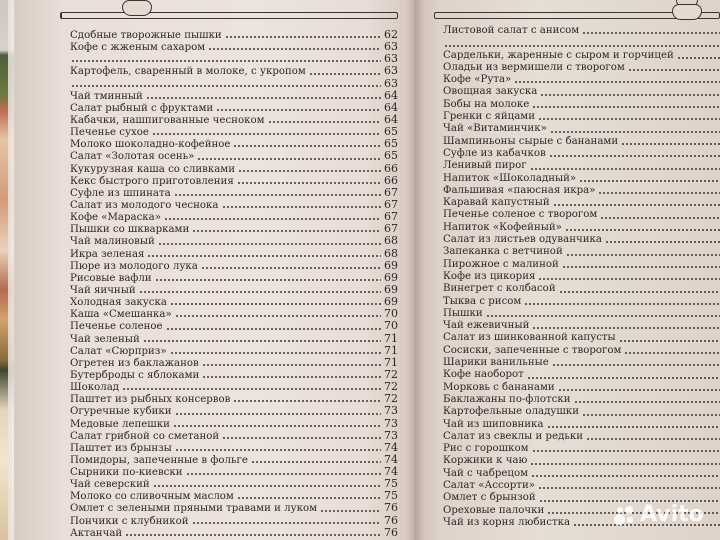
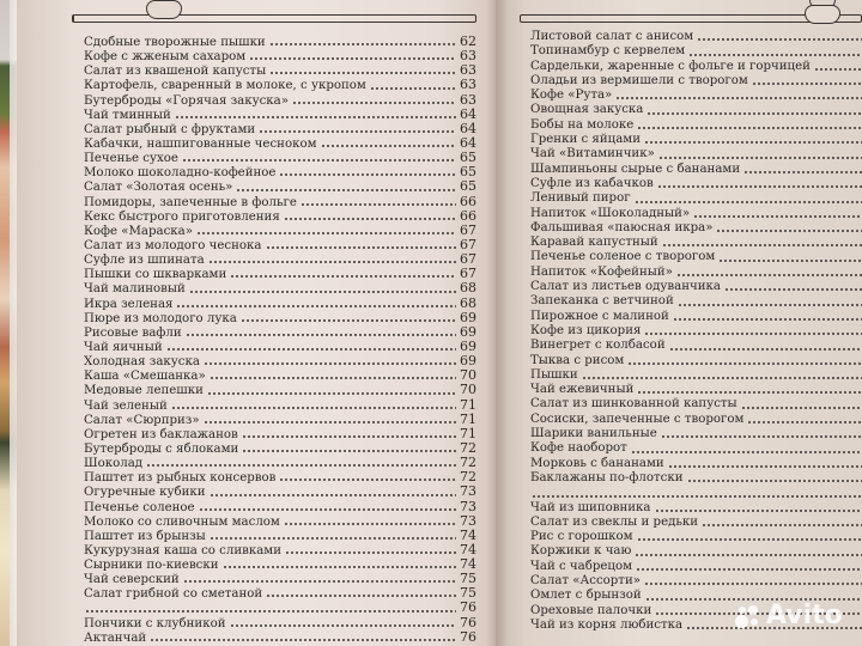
  Сдобные творожные пышки
  62
  Кофе с жженым сахаром
  63
+ Салат из квашеной капусты
  63
  Картофель, сваренный в молоке, с укропом
  63
+ Бутерброды «Горячая закуска»
  63
  Чай тминный
  64
  Салат рыбный с фруктами
  64
  Кабачки, нашпигованные чесноком
  64
  Печенье сухое
  65
  Молоко шоколадно-кофейное
  65
  Салат «Золотая осень»
  65
- Кукурузная каша со сливками
+ Помидоры, запеченные в фольге
  66
  Кекс быстрого приготовления
  66
- Суфле из шпината
+ Кофе «Мараска»
  67
  Салат из молодого чеснока
  67
- Кофе «Мараска»
+ Суфле из шпината
  67
  Пышки со шкварками
  67
  Чай малиновый
  68
  Икра зеленая
  68
  Пюре из молодого лука
  69
  Рисовые вафли
  69
  Чай яичный
  69
  Холодная закуска
  69
  Каша «Смешанка»
  70
- Печенье соленое
+ Медовые лепешки
  70
  Чай зеленый
  71
  Салат «Сюрприз»
  71
  Огретен из баклажанов
  71
  Бутерброды с яблоками
  72
  Шоколад
  72
  Паштет из рыбных консервов
  72
  Огуречные кубики
  73
- Медовые лепешки
+ Печенье соленое
  73
- Салат грибной со сметаной
+ Молоко со сливочным маслом
  73
  Паштет из брынзы
  74
- Помидоры, запеченные в фольге
+ Кукурузная каша со сливками
  74
  Сырники по-киевски
  74
  Чай северский
  75
- Молоко со сливочным маслом
+ Салат грибной со сметаной
  75
- Омлет с зелеными пряными травами и луком
  76
  Пончики с клубникой
  76
  Актанчай
  76
  Листовой салат с анисом
+ Топинамбур с кервелем
- Сардельки, жаренные с сыром и горчицей
+ Сардельки, жаренные с фольге и горчицей
  Оладьи из вермишели с творогом
  Кофе «Рута»
  Овощная закуска
  Бобы на молоке
  Гренки с яйцами
  Чай «Витаминчик»
  Шампиньоны сырые с бананами
  Суфле из кабачков
  Ленивый пирог
  Напиток «Шоколадный»
  Фальшивая «паюсная икра»
  Каравай капустный
  Печенье соленое с творогом
  Напиток «Кофейный»
  Салат из листьев одуванчика
  Запеканка с ветчиной
  Пирожное с малиной
  Кофе из цикория
  Винегрет с колбасой
  Тыква с рисом
  Пышки
  Чай ежевичный
  Салат из шинкованной капусты
  Сосиски, запеченные с творогом
  Шарики ванильные
  Кофе наоборот
  Морковь с бананами
  Баклажаны по-флотски
- Картофельные оладушки
  Чай из шиповника
  Салат из свеклы и редьки
  Рис с горошком
  Коржики к чаю
  Чай с чабрецом
  Салат «Ассорти»
  Омлет с брынзой
  Ореховые палочки
  Чай из корня любистка
  Avito
